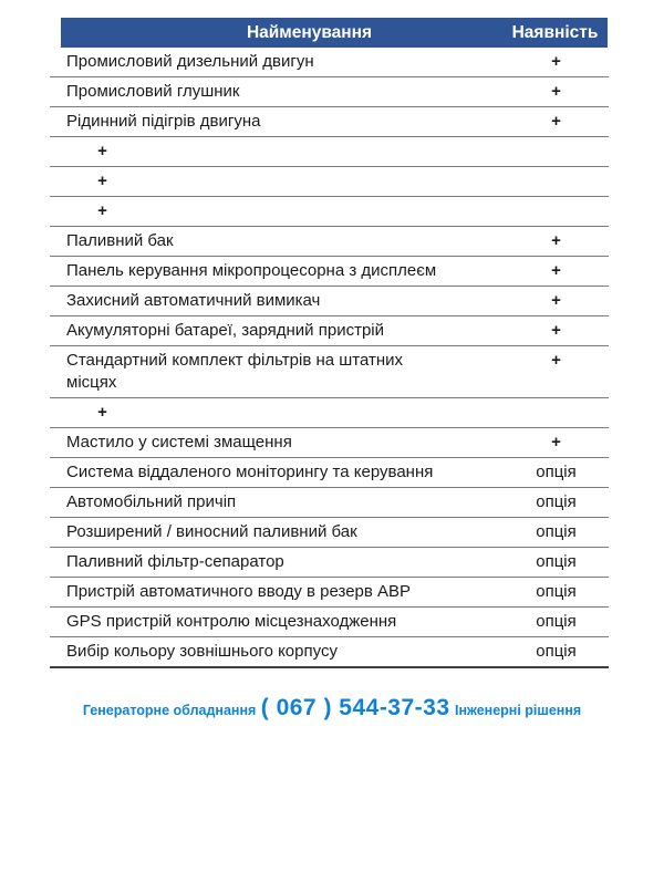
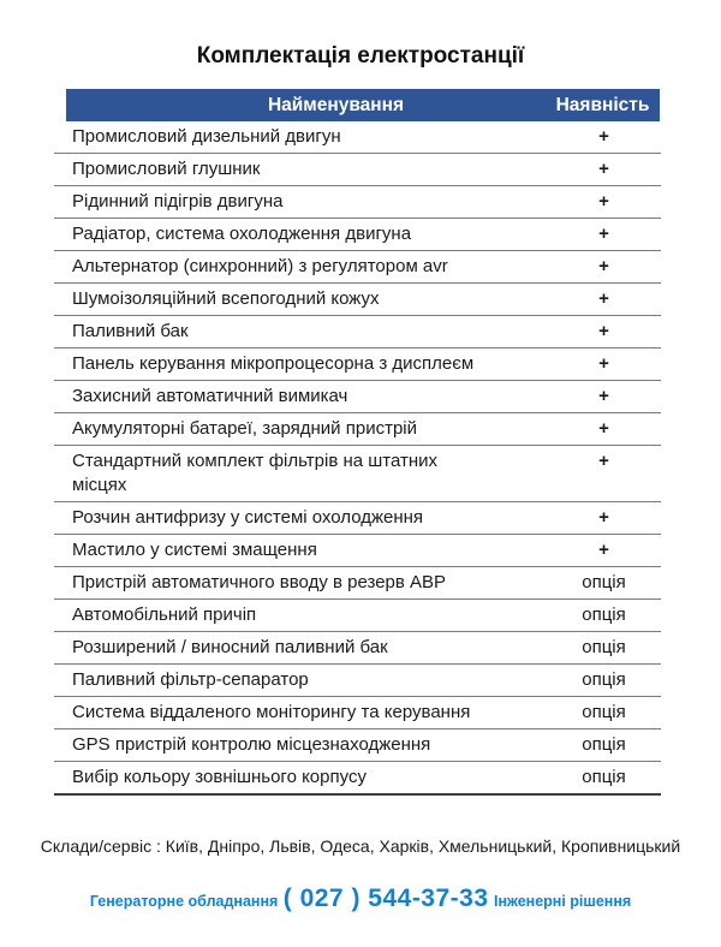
+ Комплектація електростанції
  Найменування
  Наявність
  Промисловий дизельний двигун
  +
  Промисловий глушник
  +
  Рідинний підігрів двигуна
  +
+ Радіатор, система охолодження двигуна
  +
+ Альтернатор (синхронний) з регулятором avr
  +
+ Шумоізоляційний всепогодний кожух
  +
  Паливний бак
  +
  Панель керування мікропроцесорна з дисплеєм
  +
  Захисний автоматичний вимикач
  +
  Акумуляторні батареї, зарядний пристрій
  +
  Стандартний комплект фільтрів на штатних
  місцях
  +
+ Розчин антифризу у системі охолодження
  +
  Мастило у системі змащення
  +
- Система віддаленого моніторингу та керування
+ Пристрій автоматичного вводу в резерв АВР
  опція
  Автомобільний причіп
  опція
  Розширений / виносний паливний бак
  опція
  Паливний фільтр-сепаратор
  опція
- Пристрій автоматичного вводу в резерв АВР
+ Система віддаленого моніторингу та керування
  опція
  GPS пристрій контролю місцезнаходження
  опція
  Вибір кольору зовнішнього корпусу
  опція
+ Склади/сервіс : Київ, Дніпро, Львів, Одеса, Харків, Хмельницький, Кропивницький
- Генераторне обладнання ( 067 ) 544-37-33 Інженерні рішення
+ Генераторне обладнання ( 027 ) 544-37-33 Інженерні рішення
